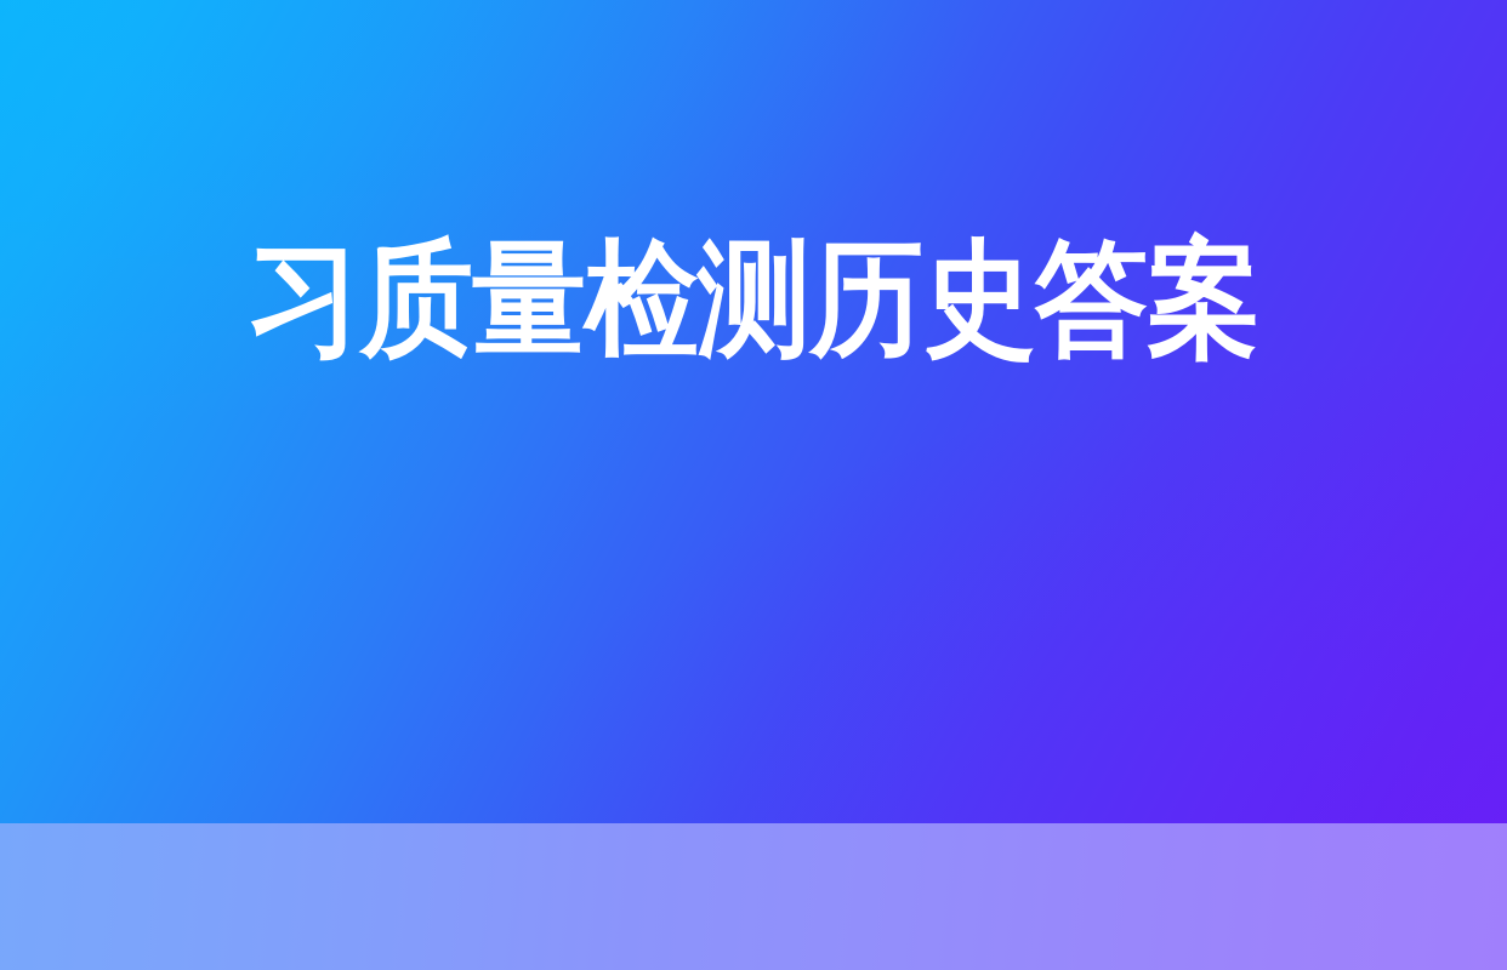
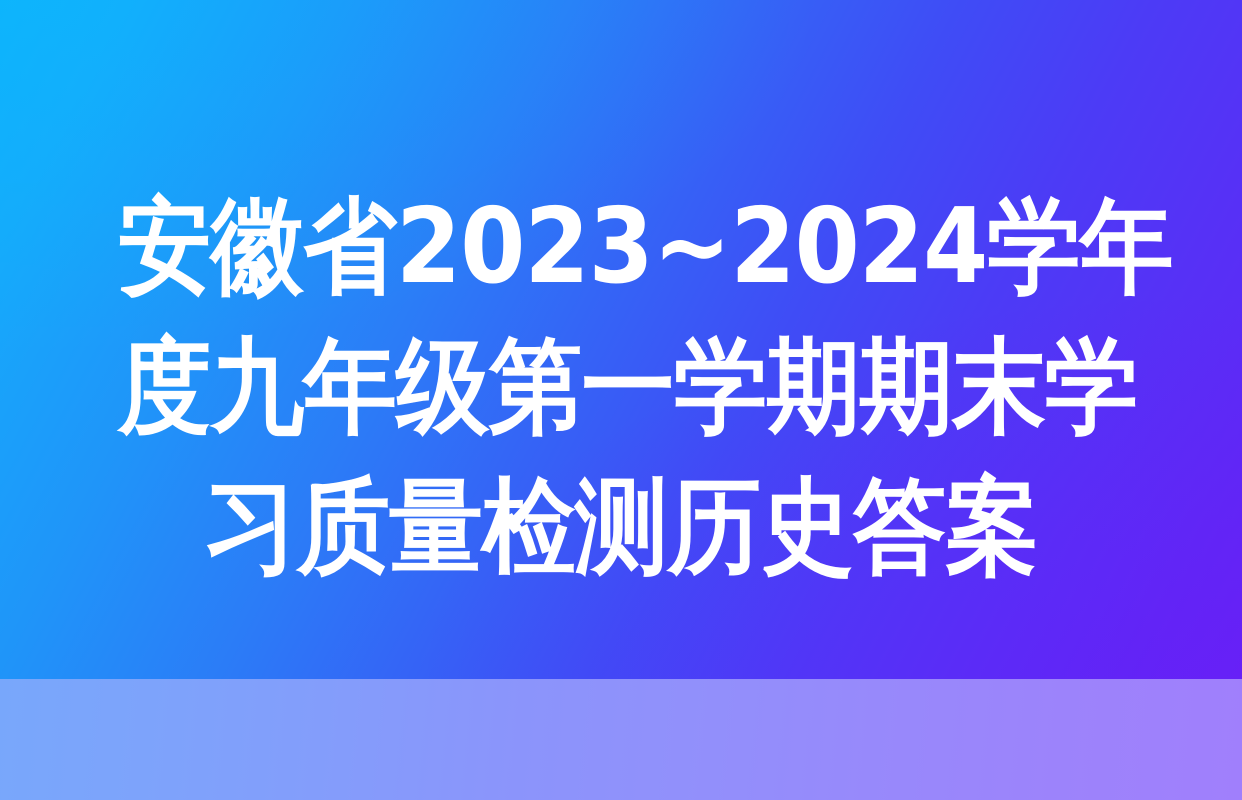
+ 安徽省2023~2024学年
+ 度九年级第一学期期末学
  习质量检测历史答案
